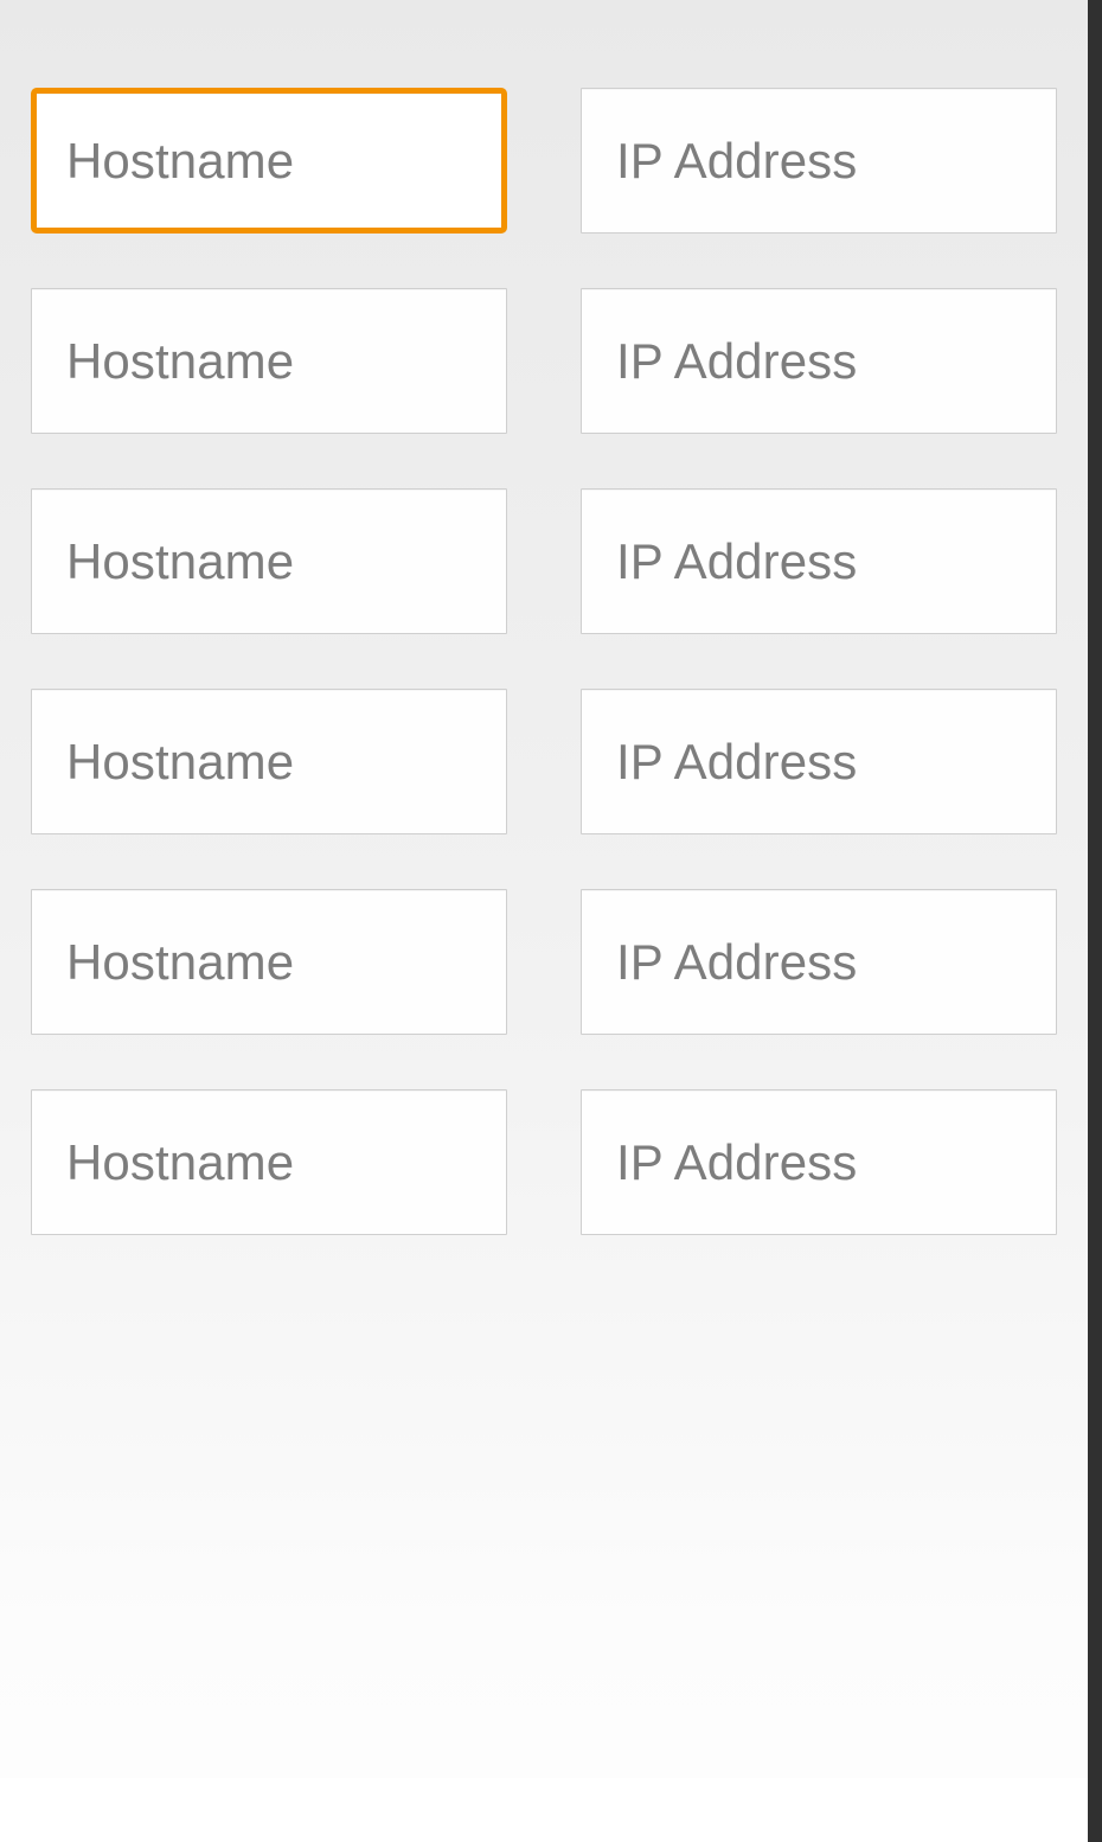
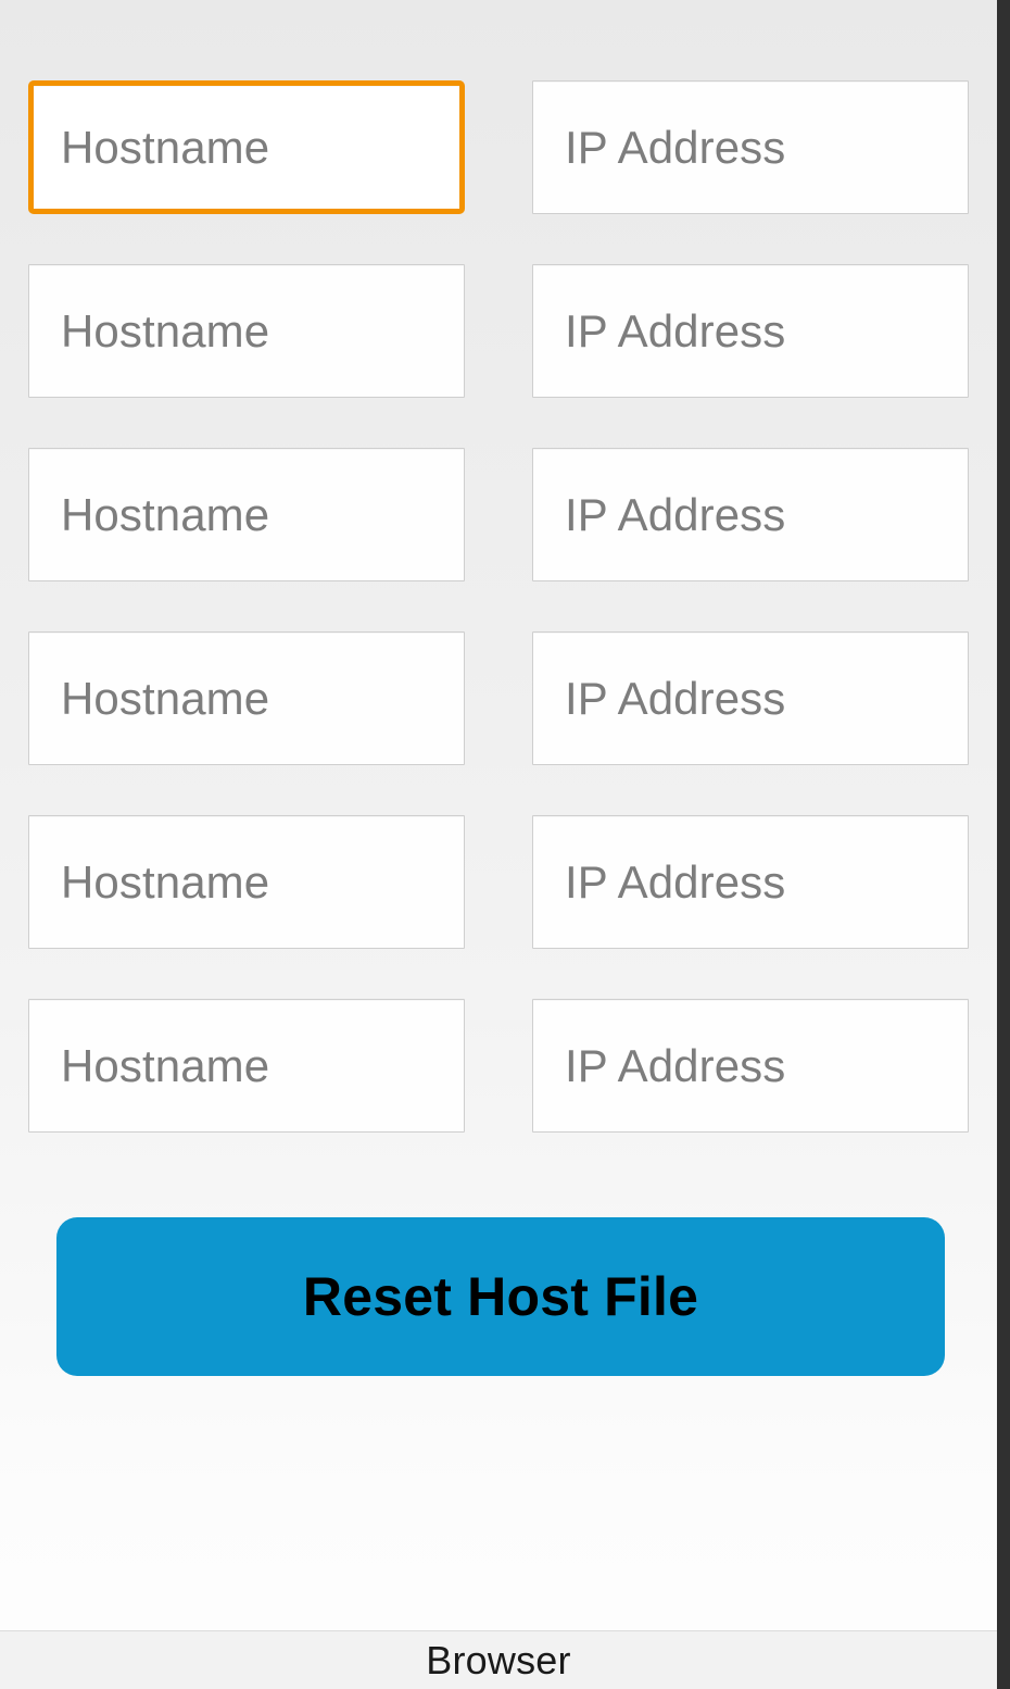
  Hostname
  IP Address
  Hostname
  IP Address
  Hostname
  IP Address
  Hostname
  IP Address
  Hostname
  IP Address
  Hostname
  IP Address
+ Reset Host File
+ Browser
